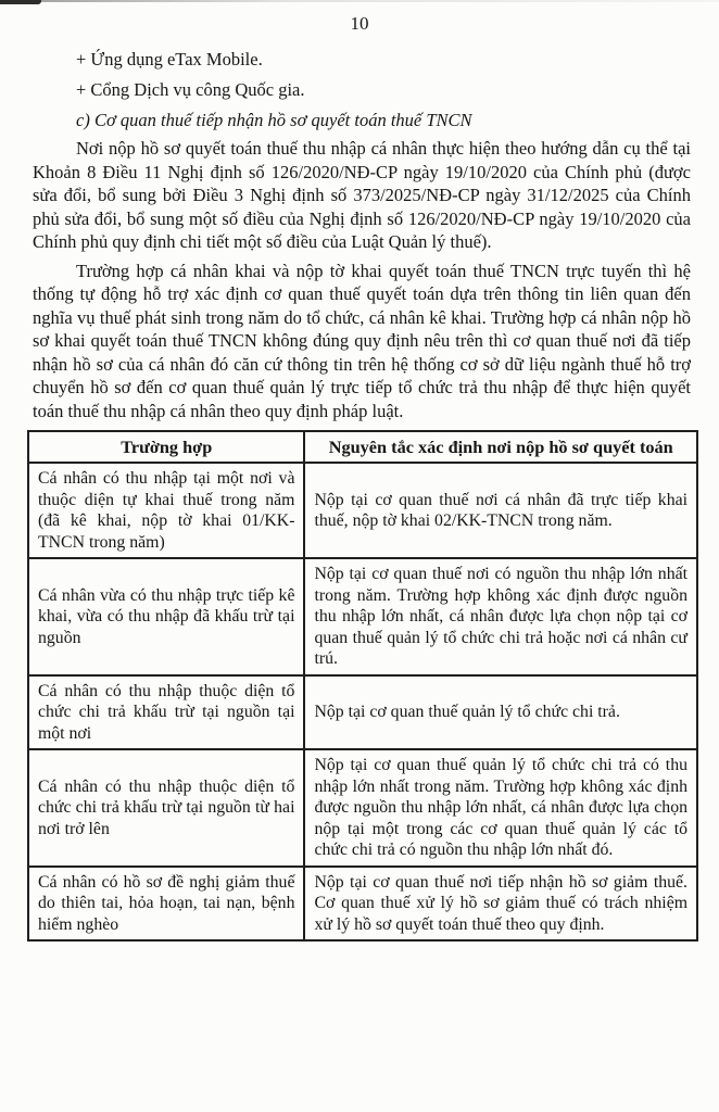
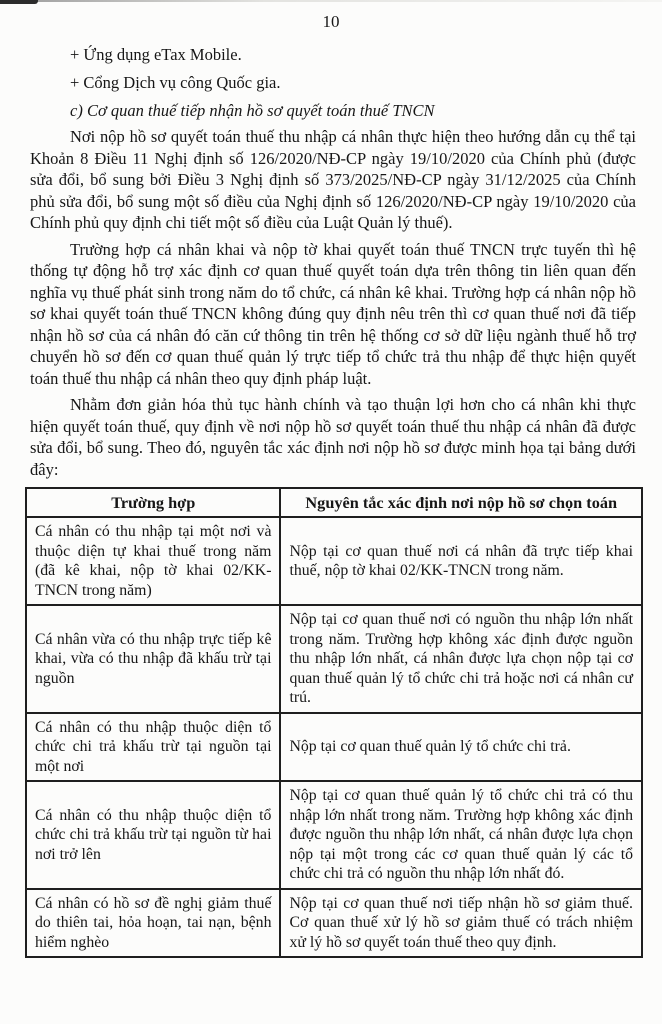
  10
  + Ứng dụng eTax Mobile.
  + Cổng Dịch vụ công Quốc gia.
  c) Cơ quan thuế tiếp nhận hồ sơ quyết toán thuế TNCN
  Nơi nộp hồ sơ quyết toán thuế thu nhập cá nhân thực hiện theo hướng dẫn cụ thể tại Khoản 8 Điều 11 Nghị định số 126/2020/NĐ-CP ngày 19/10/2020 của Chính phủ (được sửa đổi, bổ sung bởi Điều 3 Nghị định số 373/2025/NĐ-CP ngày 31/12/2025 của Chính phủ sửa đổi, bổ sung một số điều của Nghị định số 126/2020/NĐ-CP ngày 19/10/2020 của Chính phủ quy định chi tiết một số điều của Luật Quản lý thuế).
  Trường hợp cá nhân khai và nộp tờ khai quyết toán thuế TNCN trực tuyến thì hệ thống tự động hỗ trợ xác định cơ quan thuế quyết toán dựa trên thông tin liên quan đến nghĩa vụ thuế phát sinh trong năm do tổ chức, cá nhân kê khai. Trường hợp cá nhân nộp hồ sơ khai quyết toán thuế TNCN không đúng quy định nêu trên thì cơ quan thuế nơi đã tiếp nhận hồ sơ của cá nhân đó căn cứ thông tin trên hệ thống cơ sở dữ liệu ngành thuế hỗ trợ chuyển hồ sơ đến cơ quan thuế quản lý trực tiếp tổ chức trả thu nhập để thực hiện quyết toán thuế thu nhập cá nhân theo quy định pháp luật.
+ Nhằm đơn giản hóa thủ tục hành chính và tạo thuận lợi hơn cho cá nhân khi thực hiện quyết toán thuế, quy định về nơi nộp hồ sơ quyết toán thuế thu nhập cá nhân đã được sửa đổi, bổ sung. Theo đó, nguyên tắc xác định nơi nộp hồ sơ được minh họa tại bảng dưới đây:
- Trường hợp	Nguyên tắc xác định nơi nộp hồ sơ quyết toán
+ Trường hợp	Nguyên tắc xác định nơi nộp hồ sơ chọn toán
- Cá nhân có thu nhập tại một nơi và thuộc diện tự khai thuế trong năm (đã kê khai, nộp tờ khai 01/KK-TNCN trong năm)	Nộp tại cơ quan thuế nơi cá nhân đã trực tiếp khai thuế, nộp tờ khai 02/KK-TNCN trong năm.
+ Cá nhân có thu nhập tại một nơi và thuộc diện tự khai thuế trong năm (đã kê khai, nộp tờ khai 02/KK-TNCN trong năm)	Nộp tại cơ quan thuế nơi cá nhân đã trực tiếp khai thuế, nộp tờ khai 02/KK-TNCN trong năm.
  Cá nhân vừa có thu nhập trực tiếp kê khai, vừa có thu nhập đã khấu trừ tại nguồn	Nộp tại cơ quan thuế nơi có nguồn thu nhập lớn nhất trong năm. Trường hợp không xác định được nguồn thu nhập lớn nhất, cá nhân được lựa chọn nộp tại cơ quan thuế quản lý tổ chức chi trả hoặc nơi cá nhân cư trú.
  Cá nhân có thu nhập thuộc diện tổ chức chi trả khấu trừ tại nguồn tại một nơi	Nộp tại cơ quan thuế quản lý tổ chức chi trả.
  Cá nhân có thu nhập thuộc diện tổ chức chi trả khấu trừ tại nguồn từ hai nơi trở lên	Nộp tại cơ quan thuế quản lý tổ chức chi trả có thu nhập lớn nhất trong năm. Trường hợp không xác định được nguồn thu nhập lớn nhất, cá nhân được lựa chọn nộp tại một trong các cơ quan thuế quản lý các tổ chức chi trả có nguồn thu nhập lớn nhất đó.
  Cá nhân có hồ sơ đề nghị giảm thuế do thiên tai, hỏa hoạn, tai nạn, bệnh hiểm nghèo	Nộp tại cơ quan thuế nơi tiếp nhận hồ sơ giảm thuế. Cơ quan thuế xử lý hồ sơ giảm thuế có trách nhiệm xử lý hồ sơ quyết toán thuế theo quy định.
